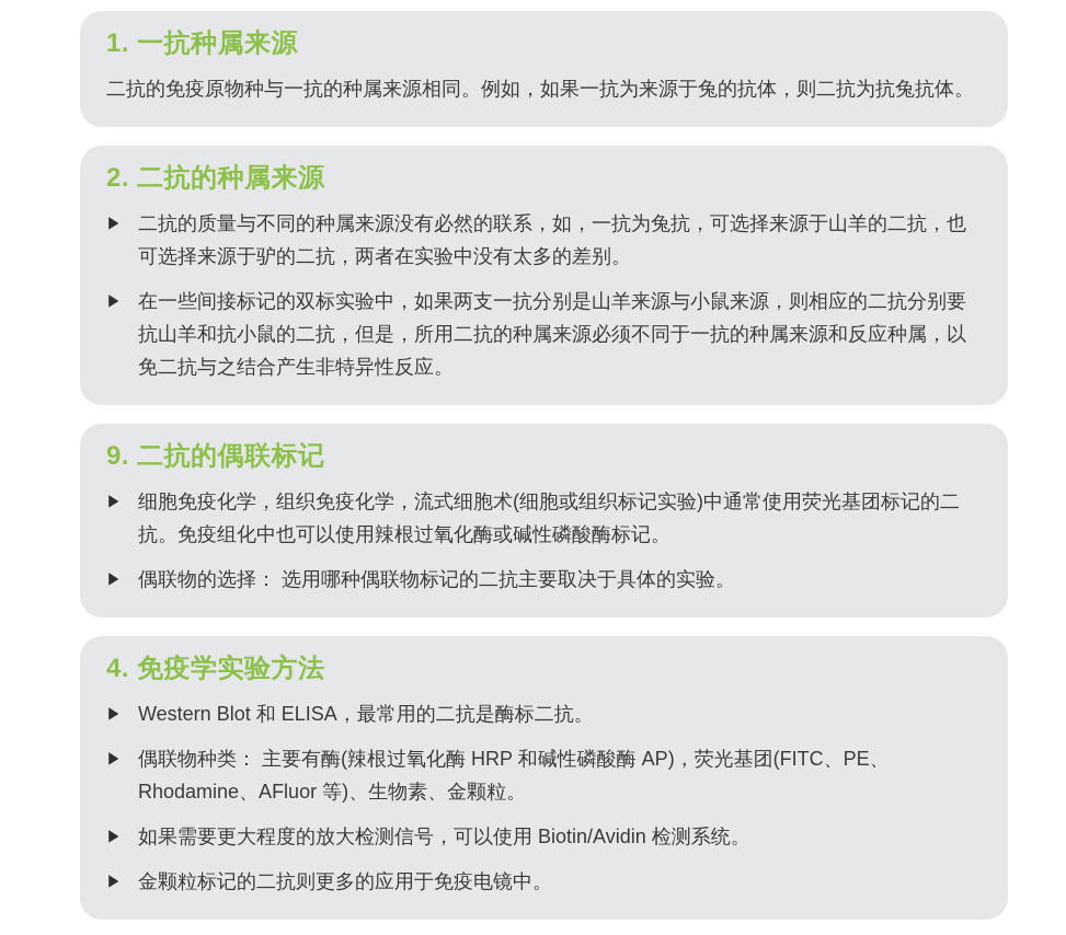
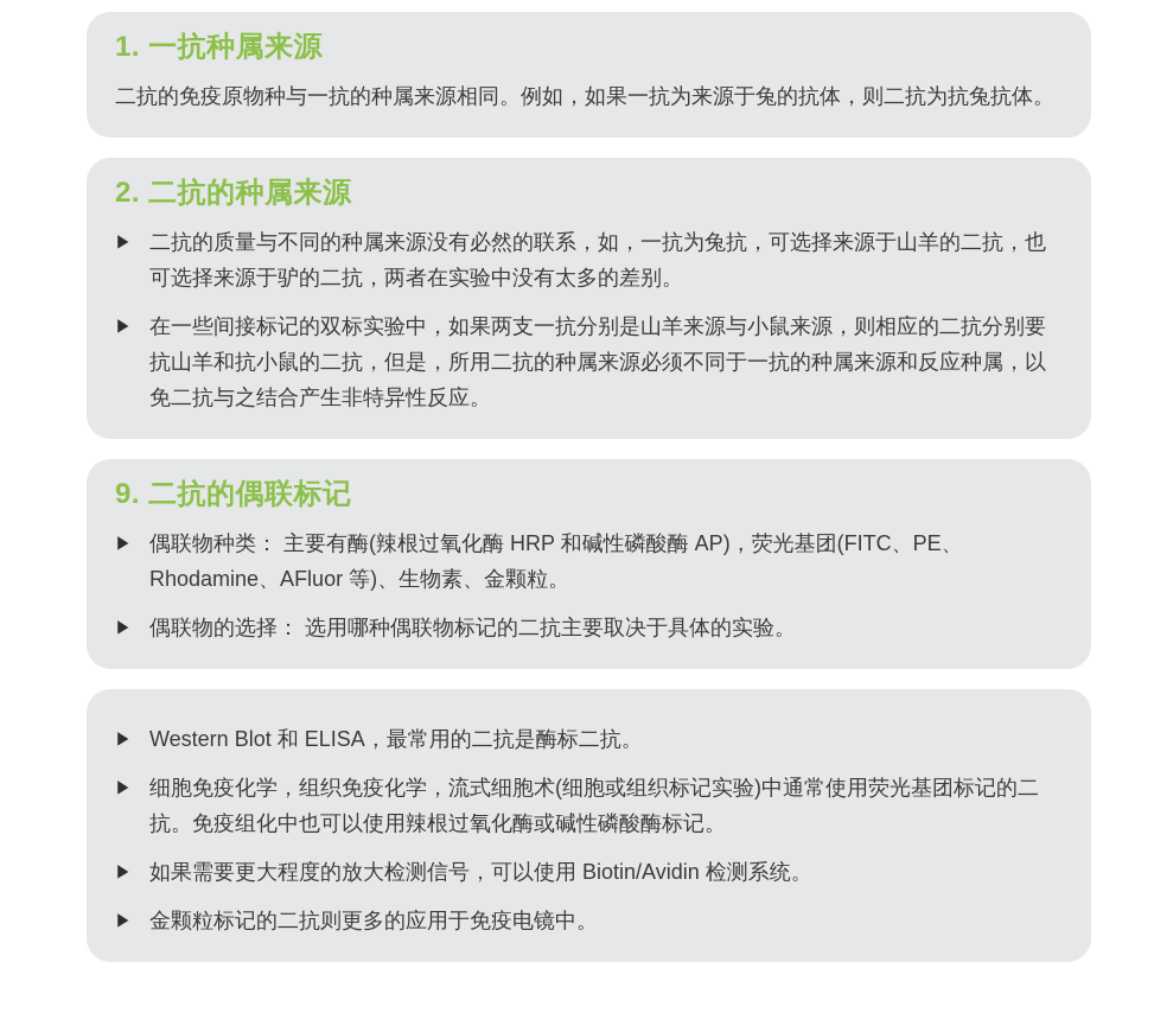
  1. 一抗种属来源
  二抗的免疫原物种与一抗的种属来源相同。例如，如果一抗为来源于兔的抗体，则二抗为抗兔抗体。
  2. 二抗的种属来源
  ▶
  二抗的质量与不同的种属来源没有必然的联系，如，一抗为兔抗，可选择来源于山羊的二抗，也可选择来源于驴的二抗，两者在实验中没有太多的差别。
  ▶
  在一些间接标记的双标实验中，如果两支一抗分别是山羊来源与小鼠来源，则相应的二抗分别要抗山羊和抗小鼠的二抗，但是，所用二抗的种属来源必须不同于一抗的种属来源和反应种属，以免二抗与之结合产生非特异性反应。
  9. 二抗的偶联标记
  ▶
- 细胞免疫化学，组织免疫化学，流式细胞术(细胞或组织标记实验)中通常使用荧光基团标记的二抗。免疫组化中也可以使用辣根过氧化酶或碱性磷酸酶标记。
+ 偶联物种类： 主要有酶(辣根过氧化酶 HRP 和碱性磷酸酶 AP)，荧光基团(FITC、PE、Rhodamine、AFluor 等)、生物素、金颗粒。
  ▶
  偶联物的选择： 选用哪种偶联物标记的二抗主要取决于具体的实验。
- 4. 免疫学实验方法
  ▶
  Western Blot 和 ELISA，最常用的二抗是酶标二抗。
  ▶
- 偶联物种类： 主要有酶(辣根过氧化酶 HRP 和碱性磷酸酶 AP)，荧光基团(FITC、PE、Rhodamine、AFluor 等)、生物素、金颗粒。
+ 细胞免疫化学，组织免疫化学，流式细胞术(细胞或组织标记实验)中通常使用荧光基团标记的二抗。免疫组化中也可以使用辣根过氧化酶或碱性磷酸酶标记。
  ▶
  如果需要更大程度的放大检测信号，可以使用 Biotin/Avidin 检测系统。
  ▶
  金颗粒标记的二抗则更多的应用于免疫电镜中。
